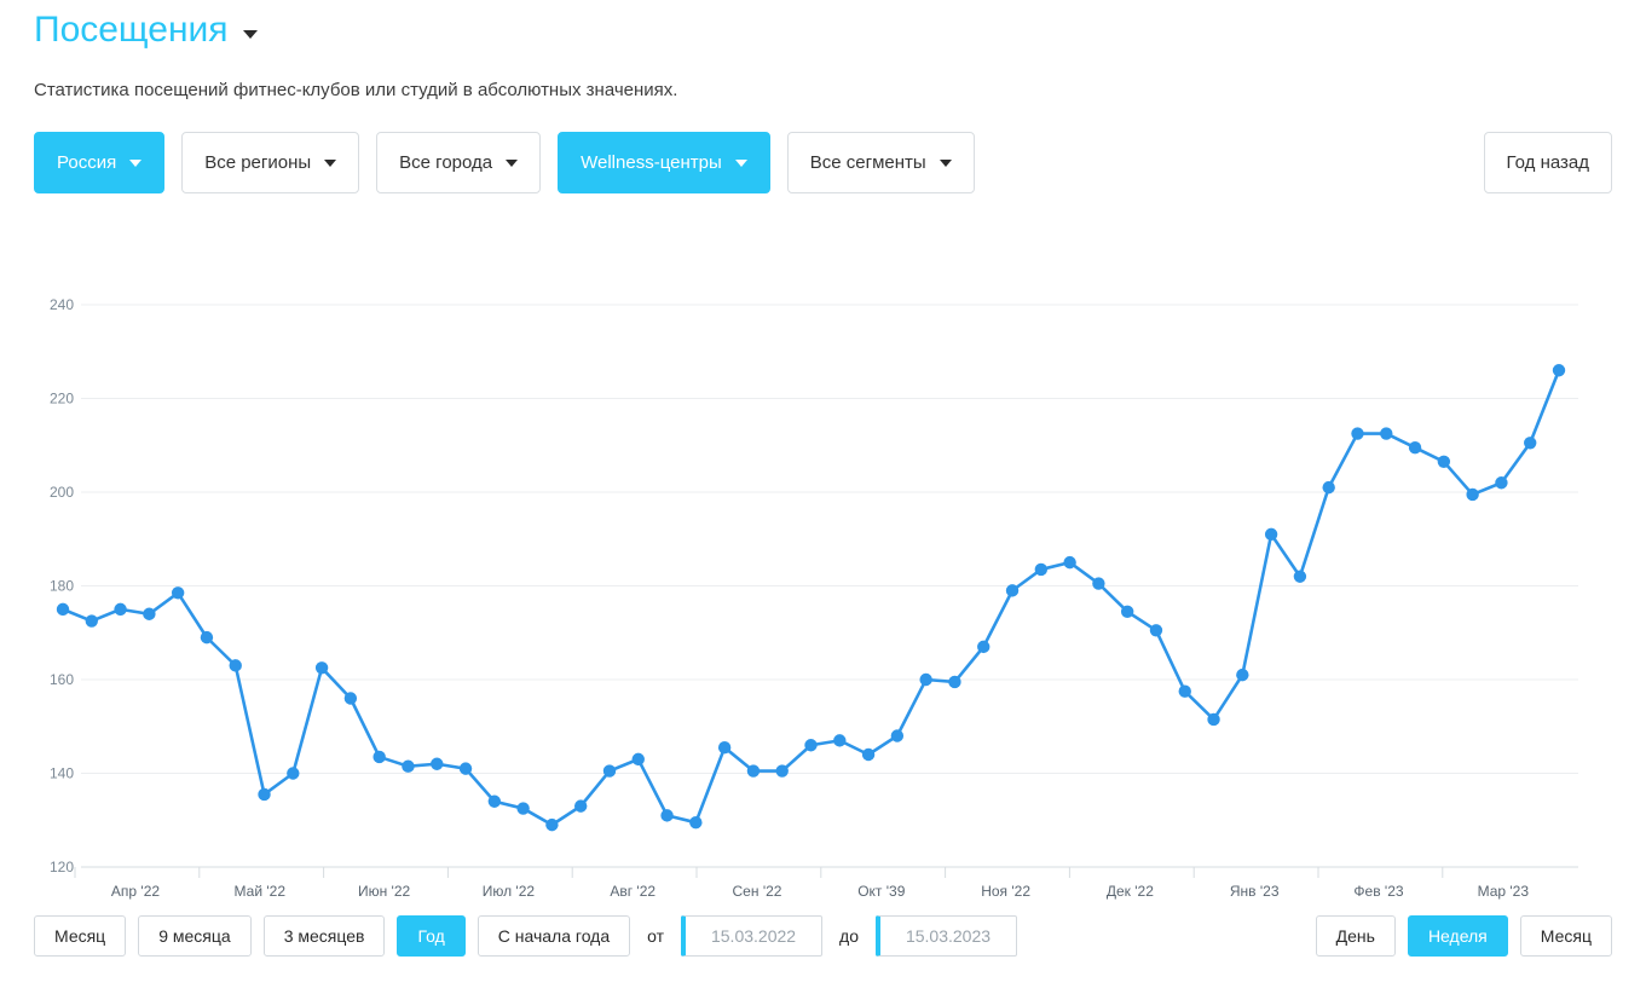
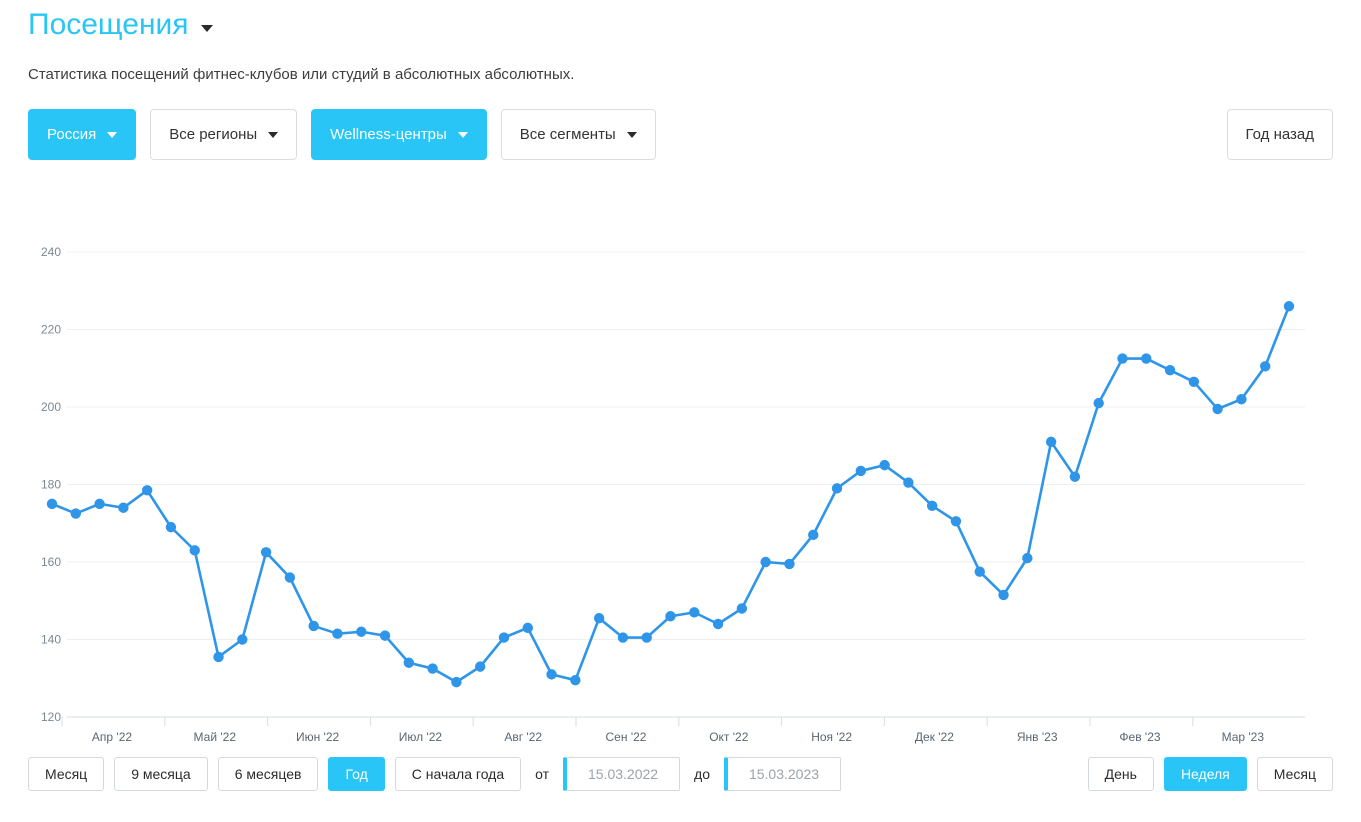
  Посещения
- Статистика посещений фитнес-клубов или студий в абсолютных значениях.
+ Статистика посещений фитнес-клубов или студий в абсолютных абсолютных.
  Россия
  Все регионы
- Все города
  Wellness-центры
  Все сегменты
  Год назад
  120
  140
  160
  180
  200
  220
  240
  Апр '22
  Май '22
  Июн '22
  Июл '22
  Авг '22
  Сен '22
- Окт '39
+ Окт '22
  Ноя '22
  Дек '22
  Янв '23
  Фев '23
  Мар '23
  Месяц
  9 месяца
- 3 месяцев
+ 6 месяцев
  Год
  С начала года
  от
  15.03.2022
  до
  15.03.2023
  День
  Неделя
  Месяц
